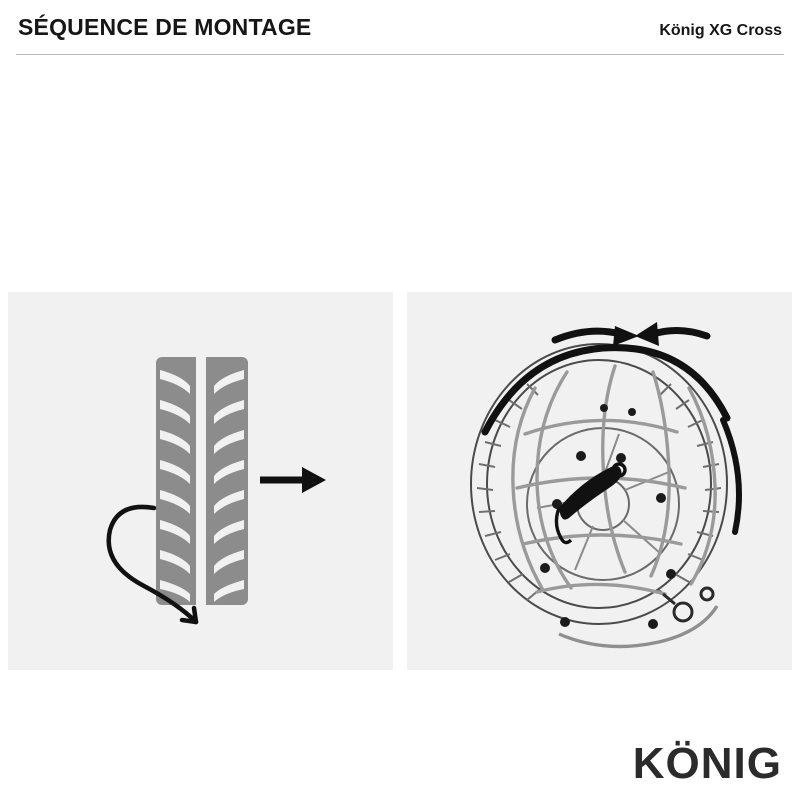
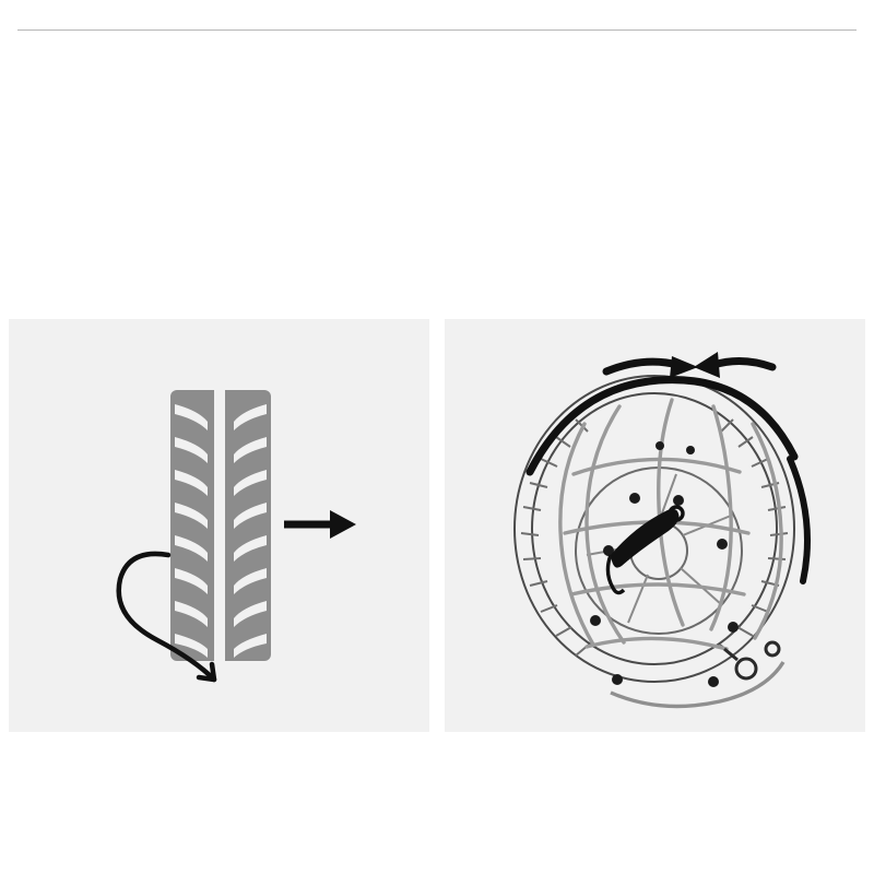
- SÉQUENCE DE MONTAGE
- König XG Cross
- KÖNIG
